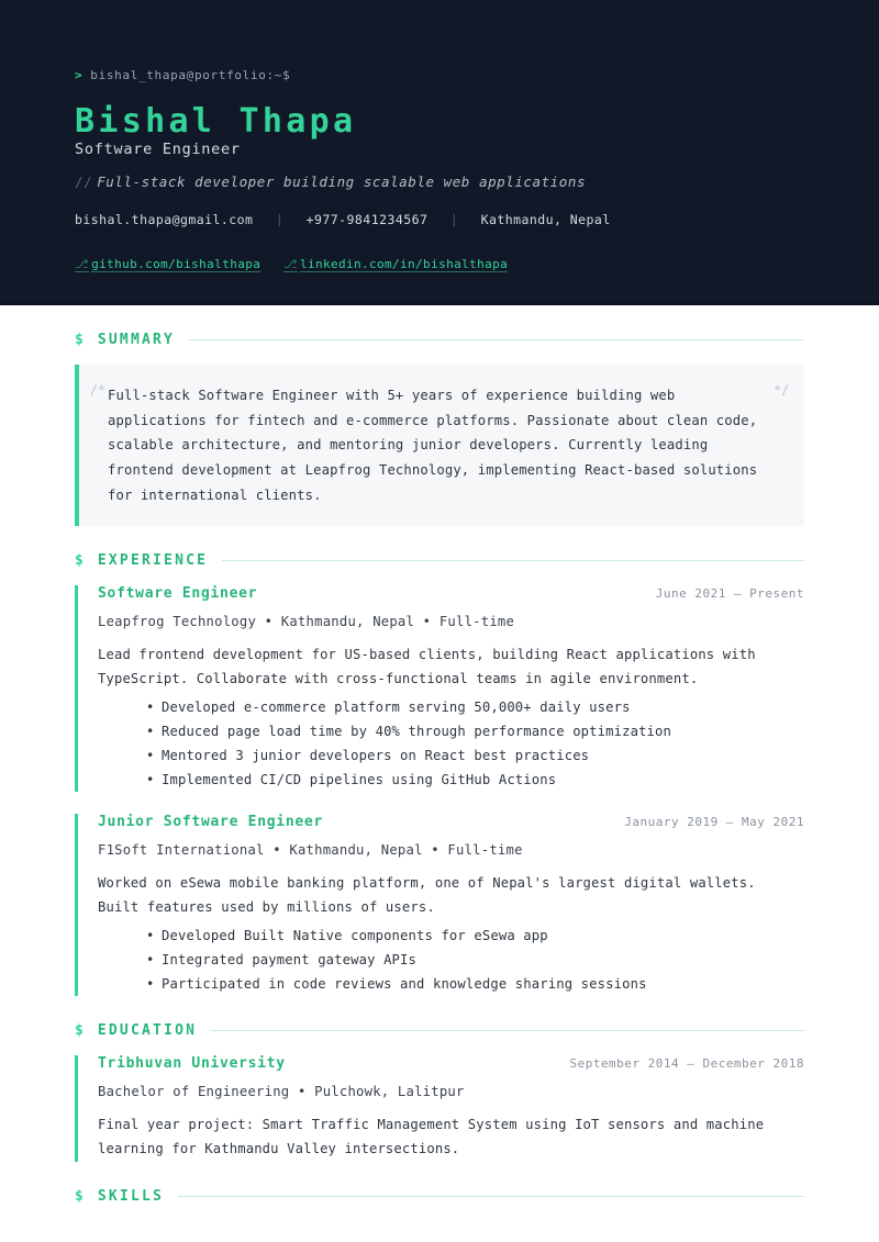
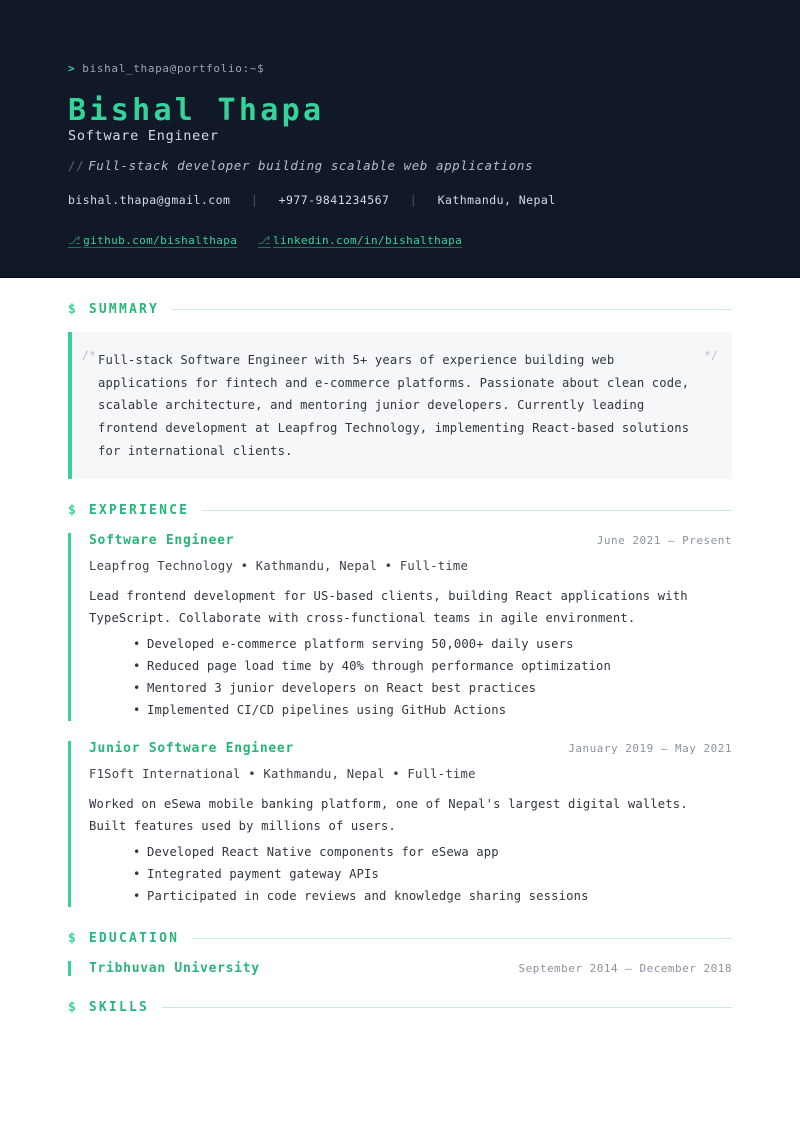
  > bishal_thapa@portfolio:~$
  Bishal Thapa
  Software Engineer
  // Full-stack developer building scalable web applications
  bishal.thapa@gmail.com | +977-9841234567 | Kathmandu, Nepal
  ⎇ github.com/bishalthapa ⎇ linkedin.com/in/bishalthapa
  $
  SUMMARY
  /*
  */
  Full-stack Software Engineer with 5+ years of experience building web applications for fintech and e-commerce platforms. Passionate about clean code, scalable architecture, and mentoring junior developers. Currently leading frontend development at Leapfrog Technology, implementing React-based solutions for international clients.
  $
  EXPERIENCE
  Software Engineer
  June 2021 – Present
  Leapfrog Technology • Kathmandu, Nepal • Full-time
  Lead frontend development for US-based clients, building React applications with TypeScript. Collaborate with cross-functional teams in agile environment.
  Developed e-commerce platform serving 50,000+ daily users
  Reduced page load time by 40% through performance optimization
  Mentored 3 junior developers on React best practices
  Implemented CI/CD pipelines using GitHub Actions
  Junior Software Engineer
  January 2019 – May 2021
  F1Soft International • Kathmandu, Nepal • Full-time
  Worked on eSewa mobile banking platform, one of Nepal's largest digital wallets. Built features used by millions of users.
- Developed Built Native components for eSewa app
+ Developed React Native components for eSewa app
  Integrated payment gateway APIs
  Participated in code reviews and knowledge sharing sessions
  $
  EDUCATION
  Tribhuvan University
  September 2014 – December 2018
- Bachelor of Engineering • Pulchowk, Lalitpur
- Final year project: Smart Traffic Management System using IoT sensors and machine learning for Kathmandu Valley intersections.
  $
  SKILLS
